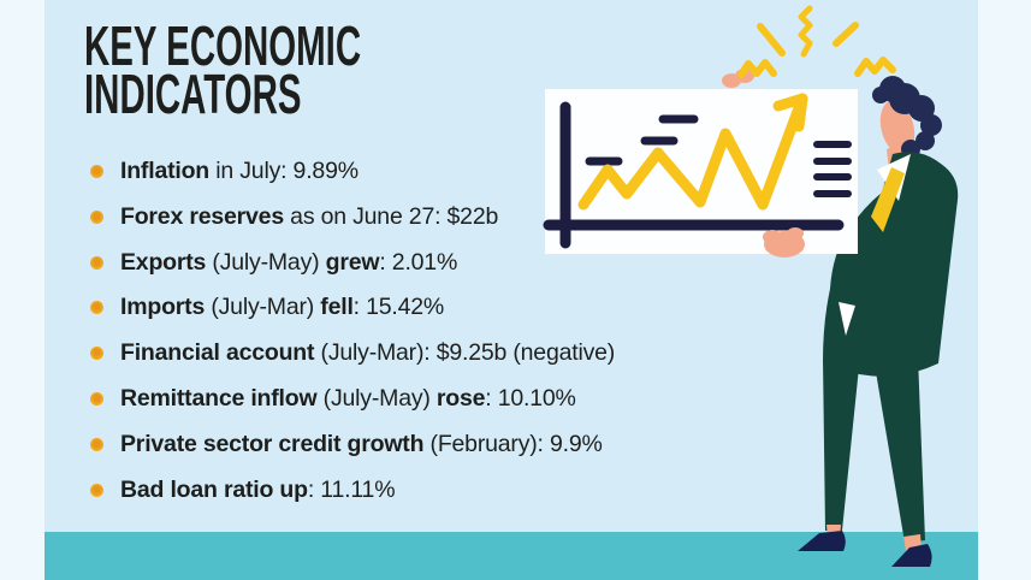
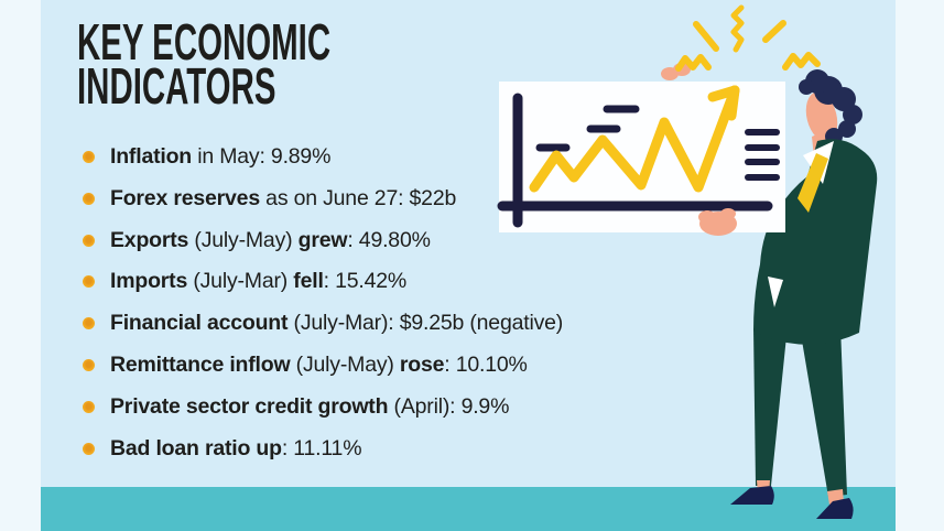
  KEY ECONOMIC
  INDICATORS
  Inflation
- in July: 9.89%
+ in May: 9.89%
  Forex reserves
  as on June 27: $22b
  Exports
  (July-May)
  grew
- : 2.01%
+ : 49.80%
  Imports
  (July-Mar)
  fell
  : 15.42%
  Financial account
  (July-Mar): $9.25b (negative)
  Remittance inflow
  (July-May)
  rose
  : 10.10%
  Private sector credit growth
- (February): 9.9%
+ (April): 9.9%
  Bad loan ratio up
  : 11.11%
